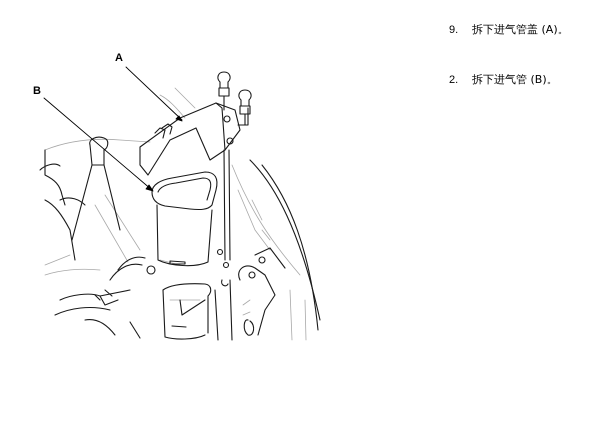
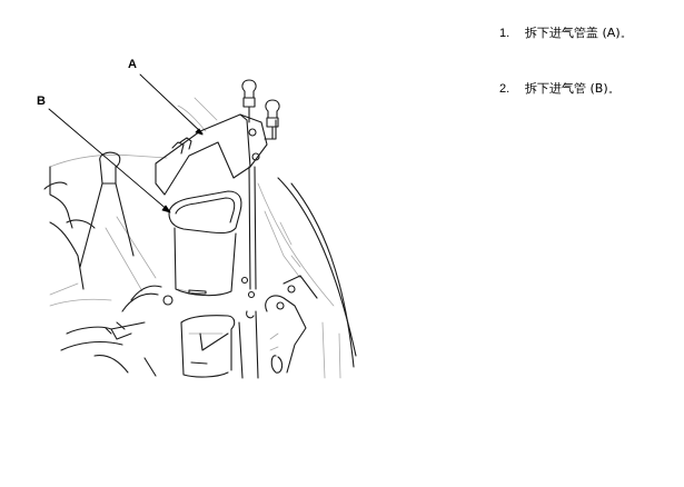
  A
  B
- 9. 拆下进气管盖 (A)。
+ 1. 拆下进气管盖 (A)。
  2. 拆下进气管 (B)。
